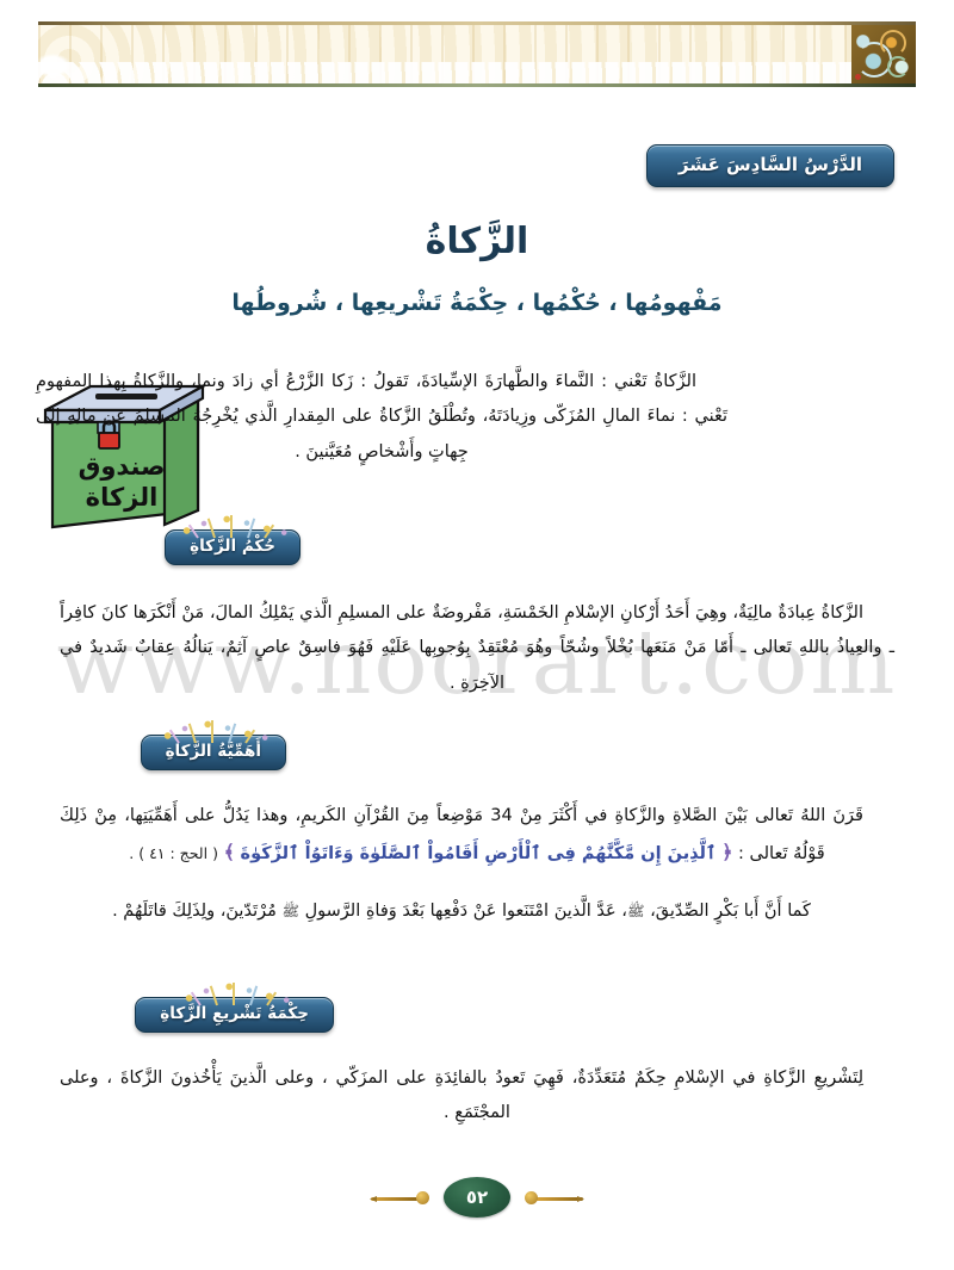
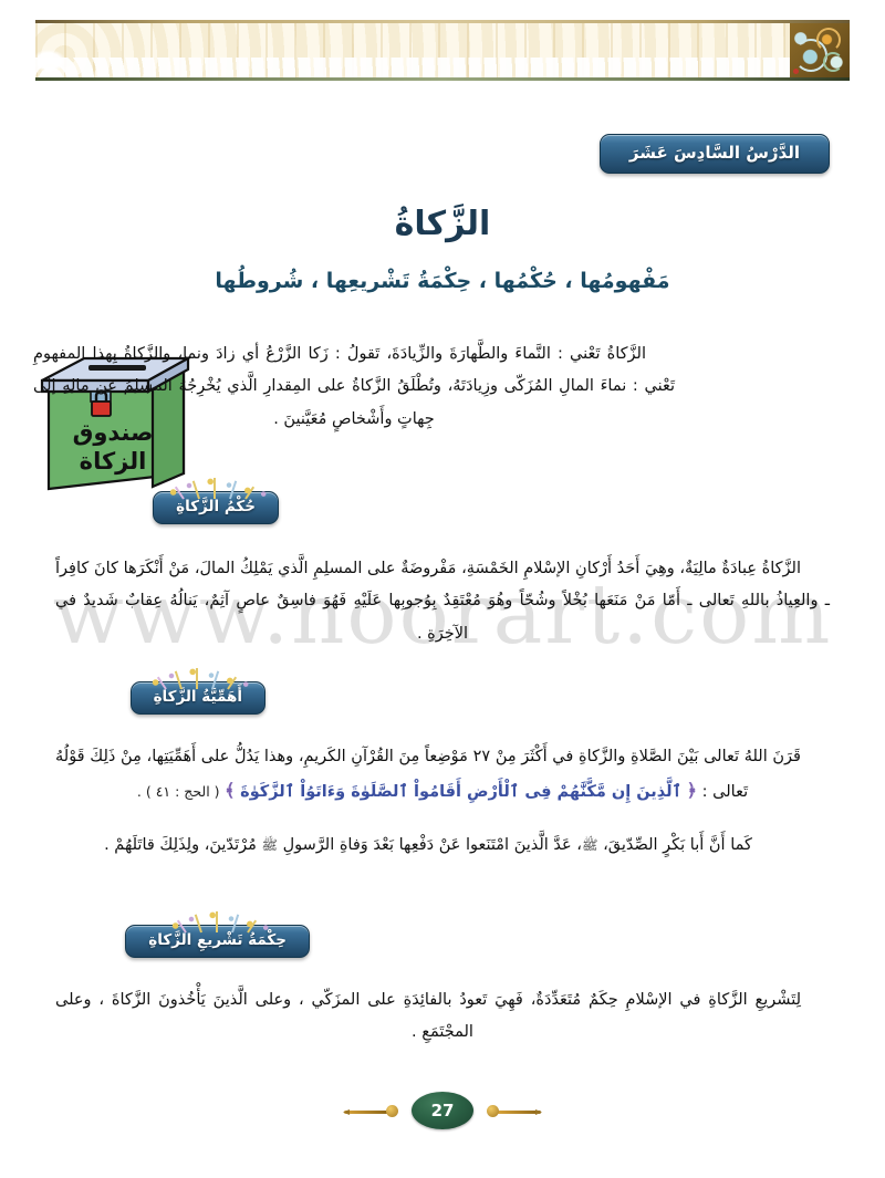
  الدَّرْسُ السَّادِسَ عَشَرَ
  الزَّكاةُ
  مَفْهومُها ، حُكْمُها ، حِكْمَةُ تَشْريعِها ، شُروطُها
  صندوق
  الزكاة
- الزَّكاةُ تَعْني : النَّماءَ والطَّهارَةَ الإسِّيادَةَ، تَقولُ : زَكا الزَّرْعُ أي زادَ ونما، والزَّكاةُ بِهذا المفهومِ تَعْني : نماءَ المالِ المُزَكّى وزِيادَتَهُ، وتُطْلَقُ الزَّكاةُ على المِقدارِ الَّذي يُخْرِجُهُ المسلِمُ عن مالِهِ إلى جِهاتٍ وأَشْخاصٍ مُعَيَّنينَ .
+ الزَّكاةُ تَعْني : النَّماءَ والطَّهارَةَ والزِّيادَةَ، تَقولُ : زَكا الزَّرْعُ أي زادَ ونما، والزَّكاةُ بِهذا المفهومِ تَعْني : نماءَ المالِ المُزَكّى وزِيادَتَهُ، وتُطْلَقُ الزَّكاةُ على المِقدارِ الَّذي يُخْرِجُهُ المسلِمُ عن مالِهِ إلى جِهاتٍ وأَشْخاصٍ مُعَيَّنينَ .
  www.noorart.com
  حُكْمُ الزَّكاةِ
  الزَّكاةُ عِبادَةٌ مالِيَةٌ، وهِيَ أَحَدُ أَرْكانِ الإسْلامِ الخَمْسَةِ، مَفْروضَةٌ على المسلِمِ الَّذي يَمْلِكُ المالَ، مَنْ أَنْكَرَها كانَ كافِراً ـ والعِياذُ باللهِ تَعالى ـ أَمّا مَنْ مَنَعَها بُخْلاً وشُحّاً وهُوَ مُعْتَقِدٌ بِوُجوبِها عَلَيْهِ فَهُوَ فاسِقٌ عاصٍ آثِمٌ، يَنالُهُ عِقابٌ شَديدٌ في الآخِرَةِ .
  أَهَمِّيَّةُ الزَّكاةِ
- قَرَنَ اللهُ تَعالى بَيْنَ الصَّلاةِ والزَّكاةِ في أَكْثَرَ مِنْ 34 مَوْضِعاً مِنَ القُرْآنِ الكَريمِ، وهذا يَدُلُّ على أَهَمِّيَتِها، مِنْ ذَلِكَ قَوْلُهُ تَعالى : ﴿ ٱلَّذِينَ إِن مَّكَّنَّٰهُمْ فِى ٱلْأَرْضِ أَقَامُواْ ٱلصَّلَوٰةَ وَءَاتَوُاْ ٱلزَّكَوٰةَ ﴾ ( الحج : ٤١ ) .
+ قَرَنَ اللهُ تَعالى بَيْنَ الصَّلاةِ والزَّكاةِ في أَكْثَرَ مِنْ ٢٧ مَوْضِعاً مِنَ القُرْآنِ الكَريمِ، وهذا يَدُلُّ على أَهَمِّيَتِها، مِنْ ذَلِكَ قَوْلُهُ تَعالى : ﴿ ٱلَّذِينَ إِن مَّكَّنَّٰهُمْ فِى ٱلْأَرْضِ أَقَامُواْ ٱلصَّلَوٰةَ وَءَاتَوُاْ ٱلزَّكَوٰةَ ﴾ ( الحج : ٤١ ) .
  كَما أَنَّ أَبا بَكْرٍ الصِّدّيقَ، ﷺ، عَدَّ الَّذينَ امْتَنَعوا عَنْ دَفْعِها بَعْدَ وَفاةِ الرَّسولِ ﷺ مُرْتَدّينَ، ولِذَلِكَ قاتَلَهُمْ .
  حِكْمَةُ تَشْريعِ الزَّكاةِ
  لِتَشْريعِ الزَّكاةِ في الإسْلامِ حِكَمٌ مُتَعَدِّدَةٌ، فَهِيَ تَعودُ بالفائِدَةِ على المزَكّي ، وعلى الَّذينَ يَأْخُذونَ الزَّكاةَ ، وعلى المجْتَمَعِ .
- ٥٢
+ 27
